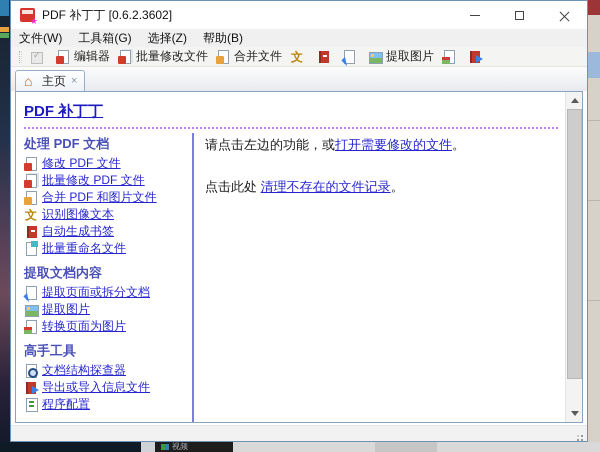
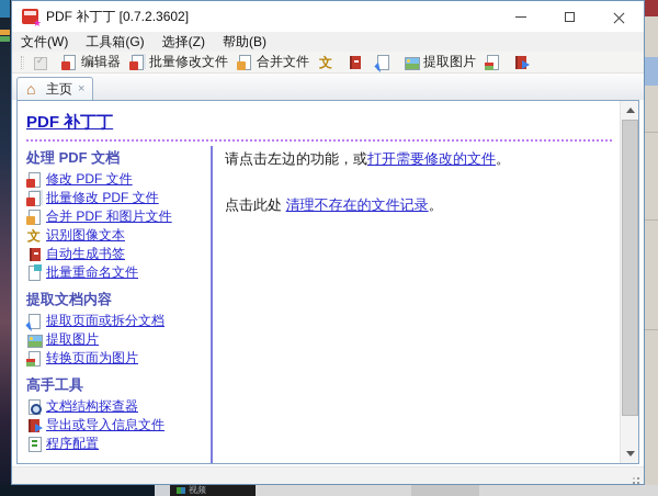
  视频
- PDF 补丁丁 [0.6.2.3602]
+ PDF 补丁丁 [0.7.2.3602]
  文件(W)
  工具箱(G)
  选择(Z)
  帮助(B)
  编辑器
  批量修改文件
  合并文件
  提取图片
  主页
  ×
  PDF 补丁丁
  处理 PDF 文档
  修改 PDF 文件
  批量修改 PDF 文件
  合并 PDF 和图片文件
  识别图像文本
  自动生成书签
  批量重命名文件
  提取文档内容
  提取页面或拆分文档
  提取图片
  转换页面为图片
  高手工具
  文档结构探查器
  导出或导入信息文件
  程序配置
  请点击左边的功能，或打开需要修改的文件。
  点击此处 清理不存在的文件记录。
